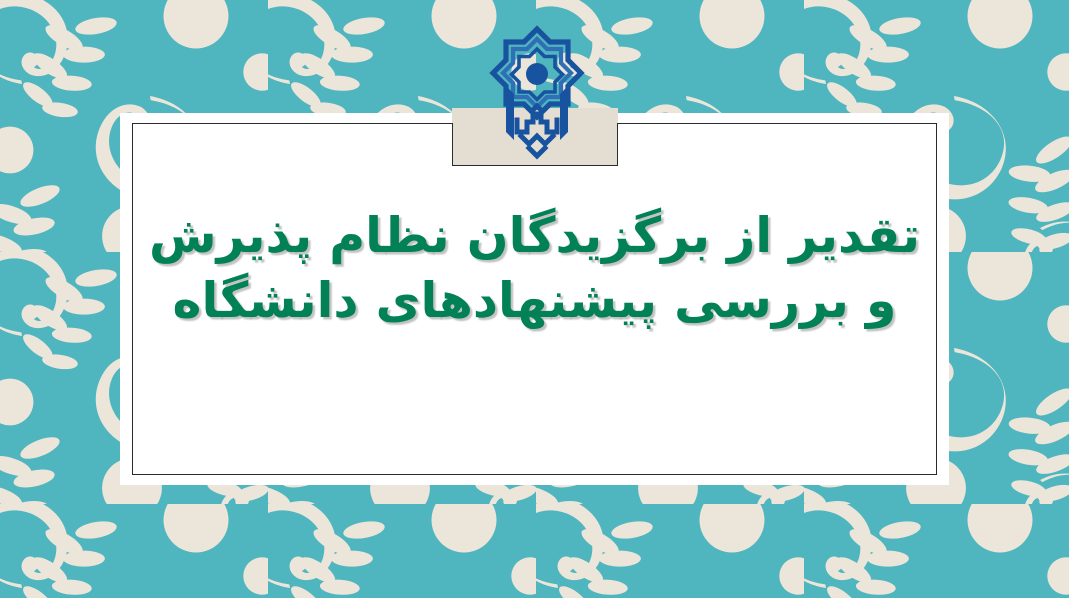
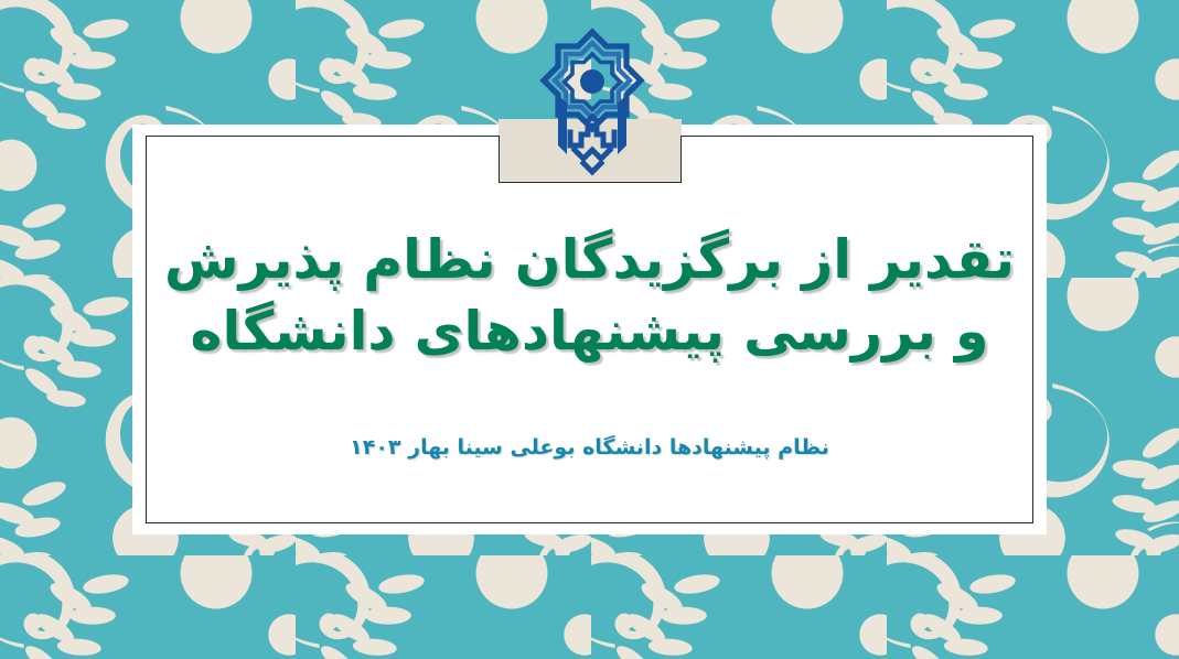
  تقدیر از برگزیدگان نظام پذیرش
  و بررسی پیشنهادهای دانشگاه
+ نظام پیشنهادها دانشگاه بوعلی سینا بهار ۱۴۰۳
